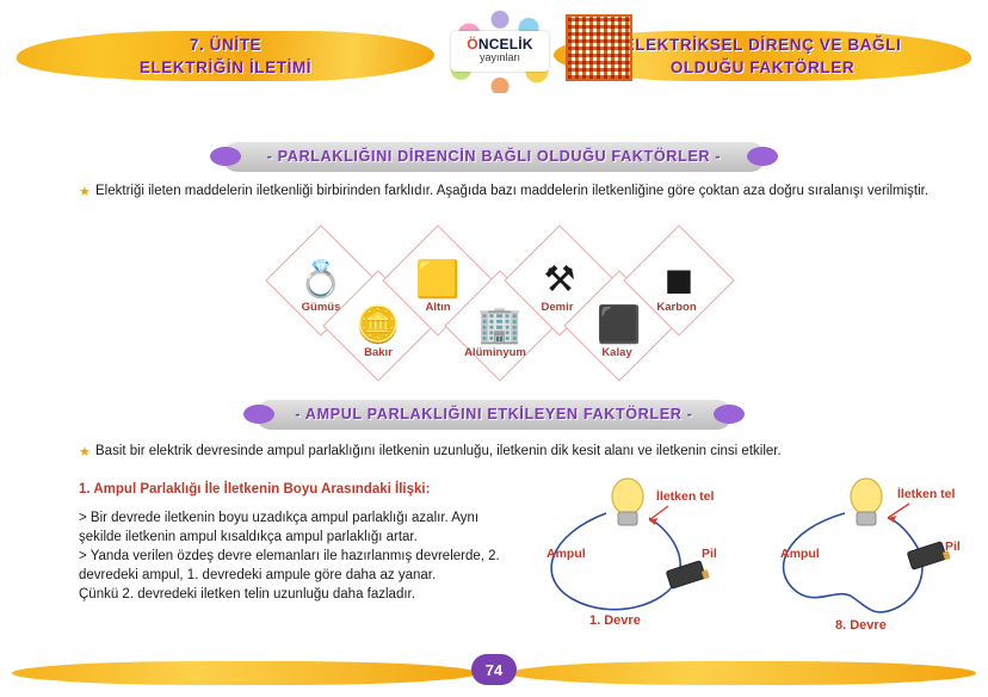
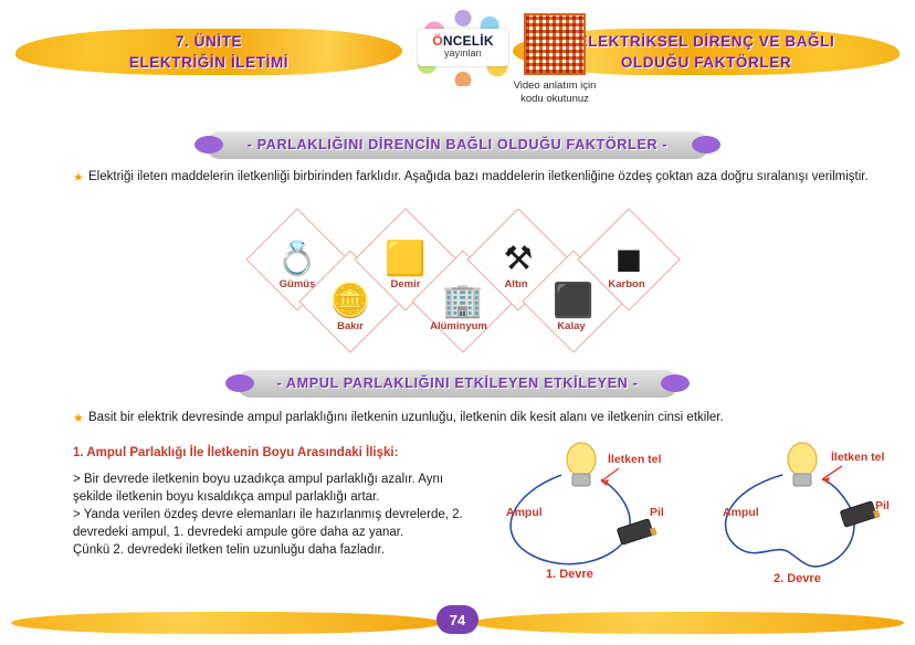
  7. ÜNİTE
  ELEKTRİĞİN İLETİMİ
  LEKTRİKSEL DİRENÇ VE BAĞLI
  OLDUĞU FAKTÖRLER
  ÖNCELİK
  yayınları
+ Video anlatım için
+ kodu okutunuz
  - PARLAKLIĞINI DİRENCİN BAĞLI OLDUĞU FAKTÖRLER -
  ★
- Elektriği ileten maddelerin iletkenliği birbirinden farklıdır. Aşağıda bazı maddelerin iletkenliğine göre çoktan aza doğru sıralanışı verilmiştir.
+ Elektriği ileten maddelerin iletkenliği birbirinden farklıdır. Aşağıda bazı maddelerin iletkenliğine özdeş çoktan aza doğru sıralanışı verilmiştir.
  Gümüş
  Bakır
- Altın
+ Demir
  Alüminyum
- Demir
+ Altın
  Kalay
  Karbon
- - AMPUL PARLAKLIĞINI ETKİLEYEN FAKTÖRLER -
+ - AMPUL PARLAKLIĞINI ETKİLEYEN ETKİLEYEN -
  ★
  Basit bir elektrik devresinde ampul parlaklığını iletkenin uzunluğu, iletkenin dik kesit alanı ve iletkenin cinsi etkiler.
  1. Ampul Parlaklığı İle İletkenin Boyu Arasındaki İlişki:
- > Bir devrede iletkenin boyu uzadıkça ampul parlaklığı azalır. Aynı şekilde iletkenin ampul kısaldıkça ampul parlaklığı artar.
+ > Bir devrede iletkenin boyu uzadıkça ampul parlaklığı azalır. Aynı şekilde iletkenin boyu kısaldıkça ampul parlaklığı artar.
  > Yanda verilen özdeş devre elemanları ile hazırlanmış devrelerde, 2. devredeki ampul, 1. devredeki ampule göre daha az yanar.
  Çünkü 2. devredeki iletken telin uzunluğu daha fazladır.
  İletken tel
  Ampul
  Pil
  1. Devre
  İletken tel
  Ampul
  Pil
- 8. Devre
+ 2. Devre
  74
